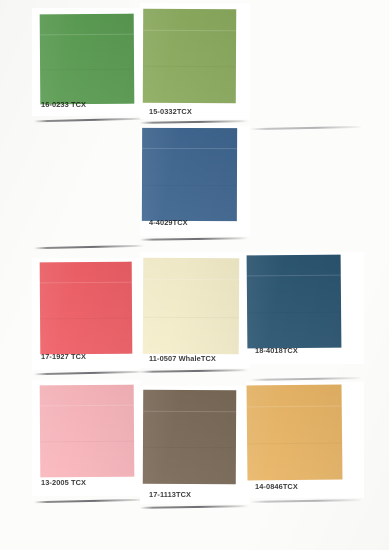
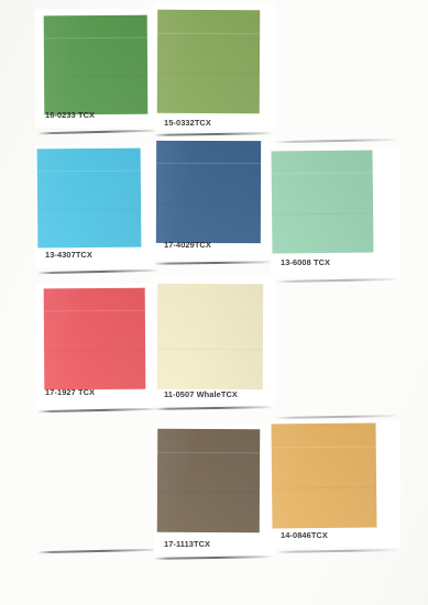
  16-0233 TCX
  15-0332TCX
+ 13-4307TCX
- 4-4029TCX
+ 17-4029TCX
+ 13-6008 TCX
  17-1927 TCX
  11-0507 WhaleTCX
- 18-4018TCX
- 13-2005 TCX
  17-1113TCX
  14-0846TCX
